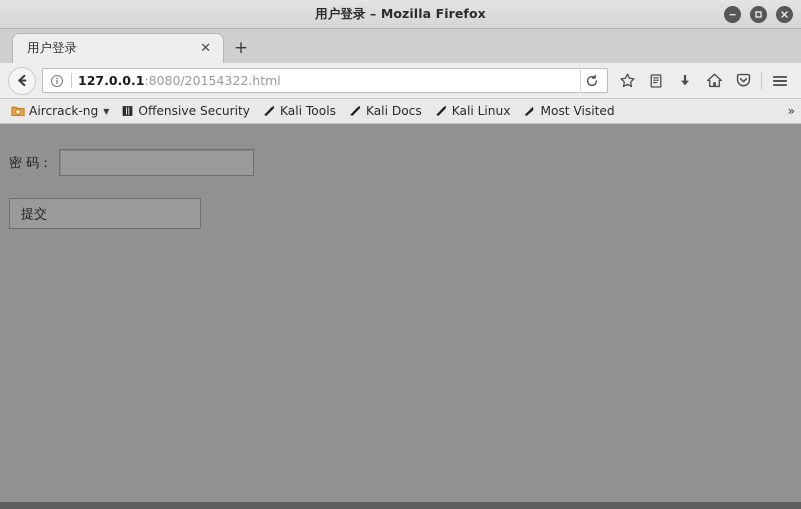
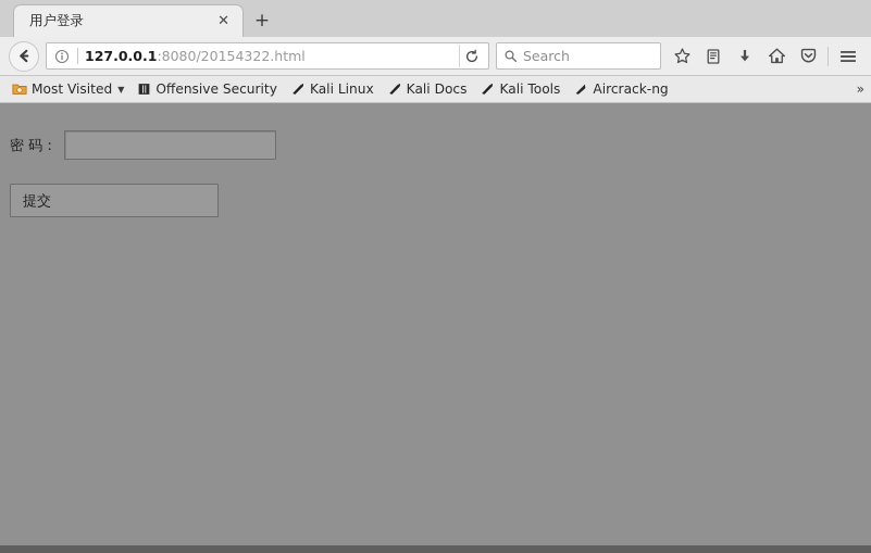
- 用户登录 – Mozilla Firefox
  用户登录
  ✕
  +
  127.0.0.1:8080/20154322.html
+ Search
- Aircrack-ng
+ Most Visited
  ▼
  Offensive Security
- Kali Tools
+ Kali Linux
  Kali Docs
- Kali Linux
+ Kali Tools
- Most Visited
+ Aircrack-ng
  »
  密 码：
  提交
